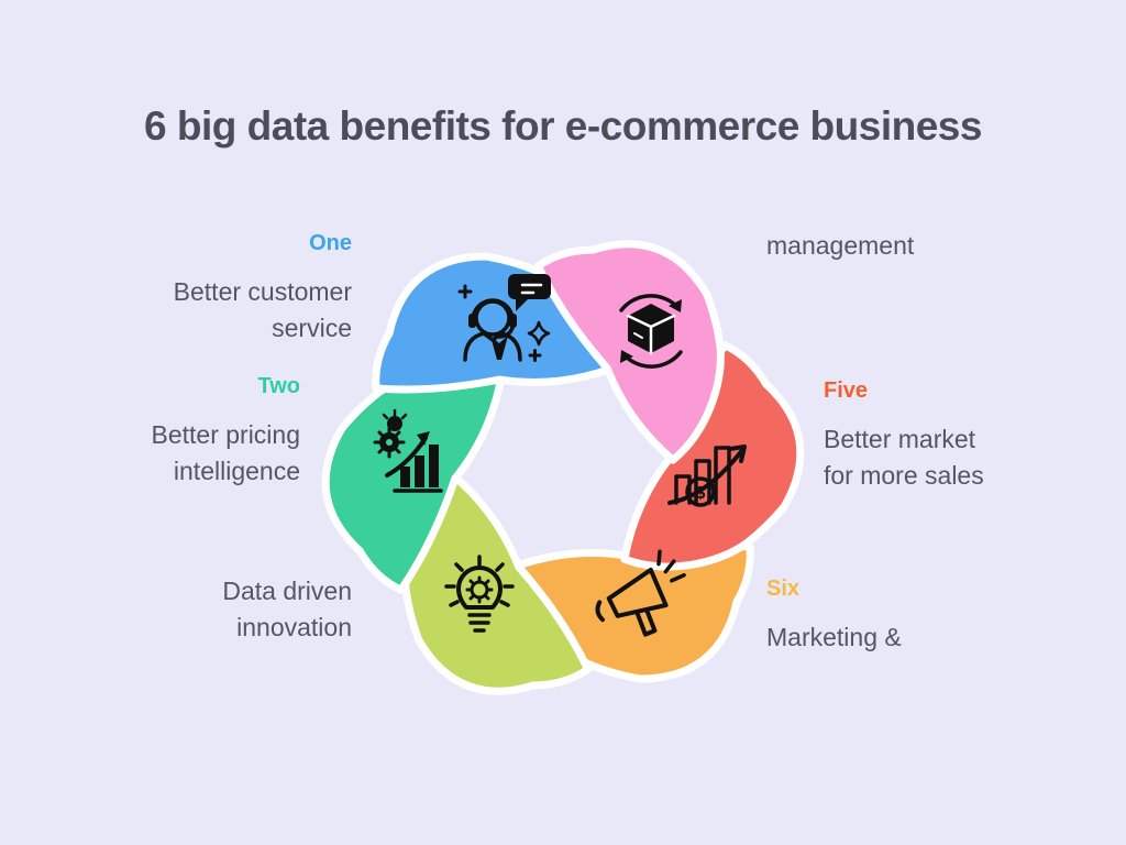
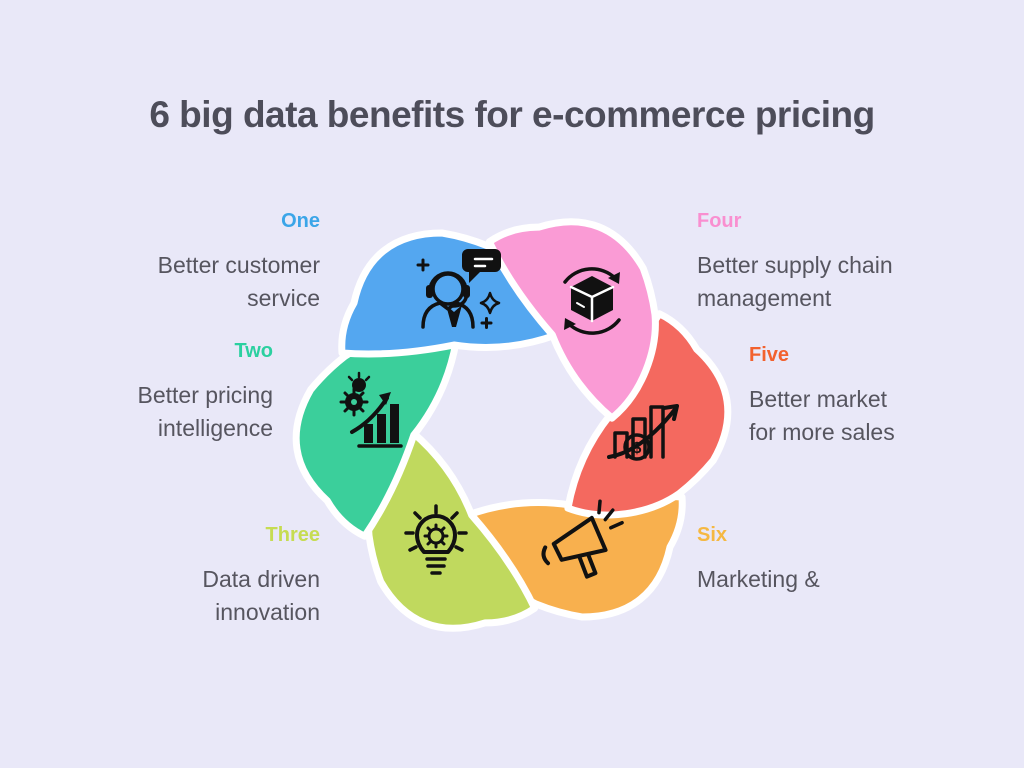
- 6 big data benefits for e-commerce business
+ 6 big data benefits for e-commerce pricing
  One
  Better customer
  service
  Two
  Better pricing
  intelligence
+ Three
  Data driven
  innovation
+ Four
+ Better supply chain
  management
  Five
  Better market
  for more sales
  Six
  Marketing &
  $
